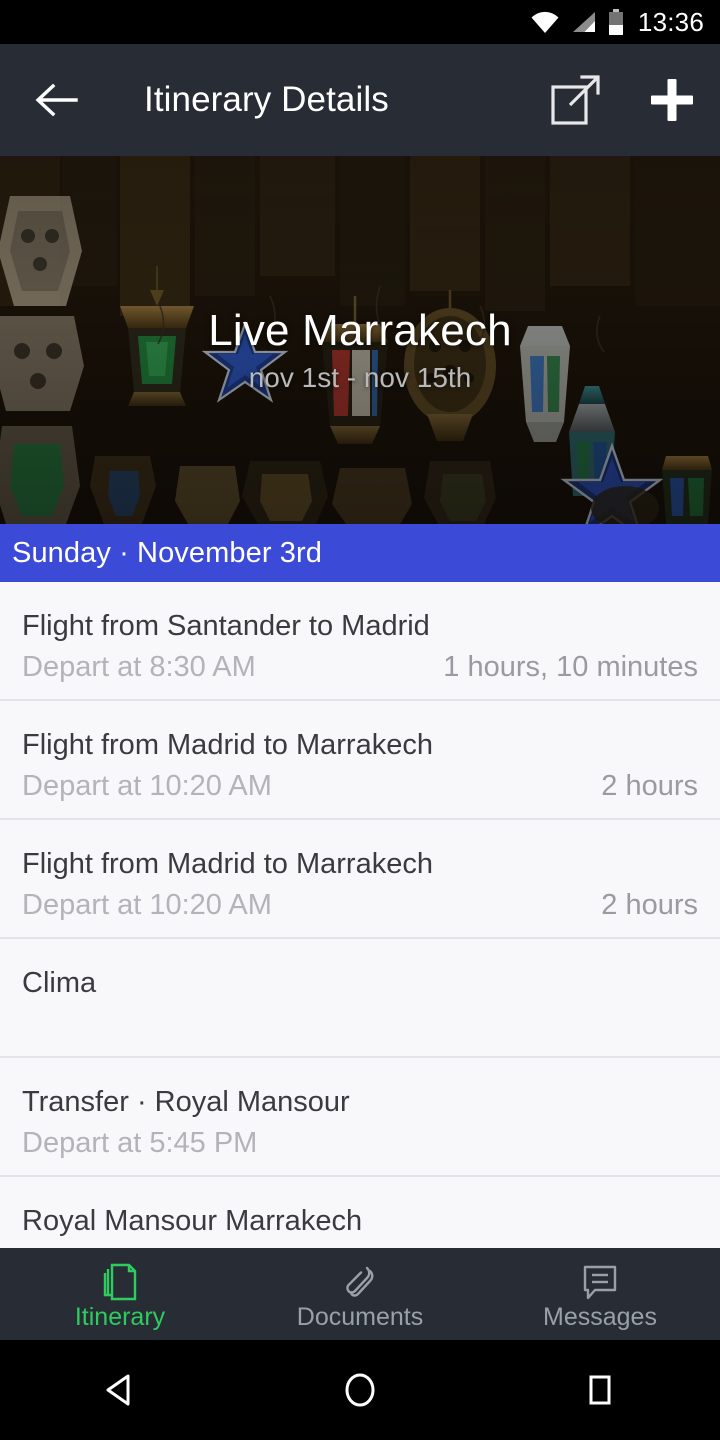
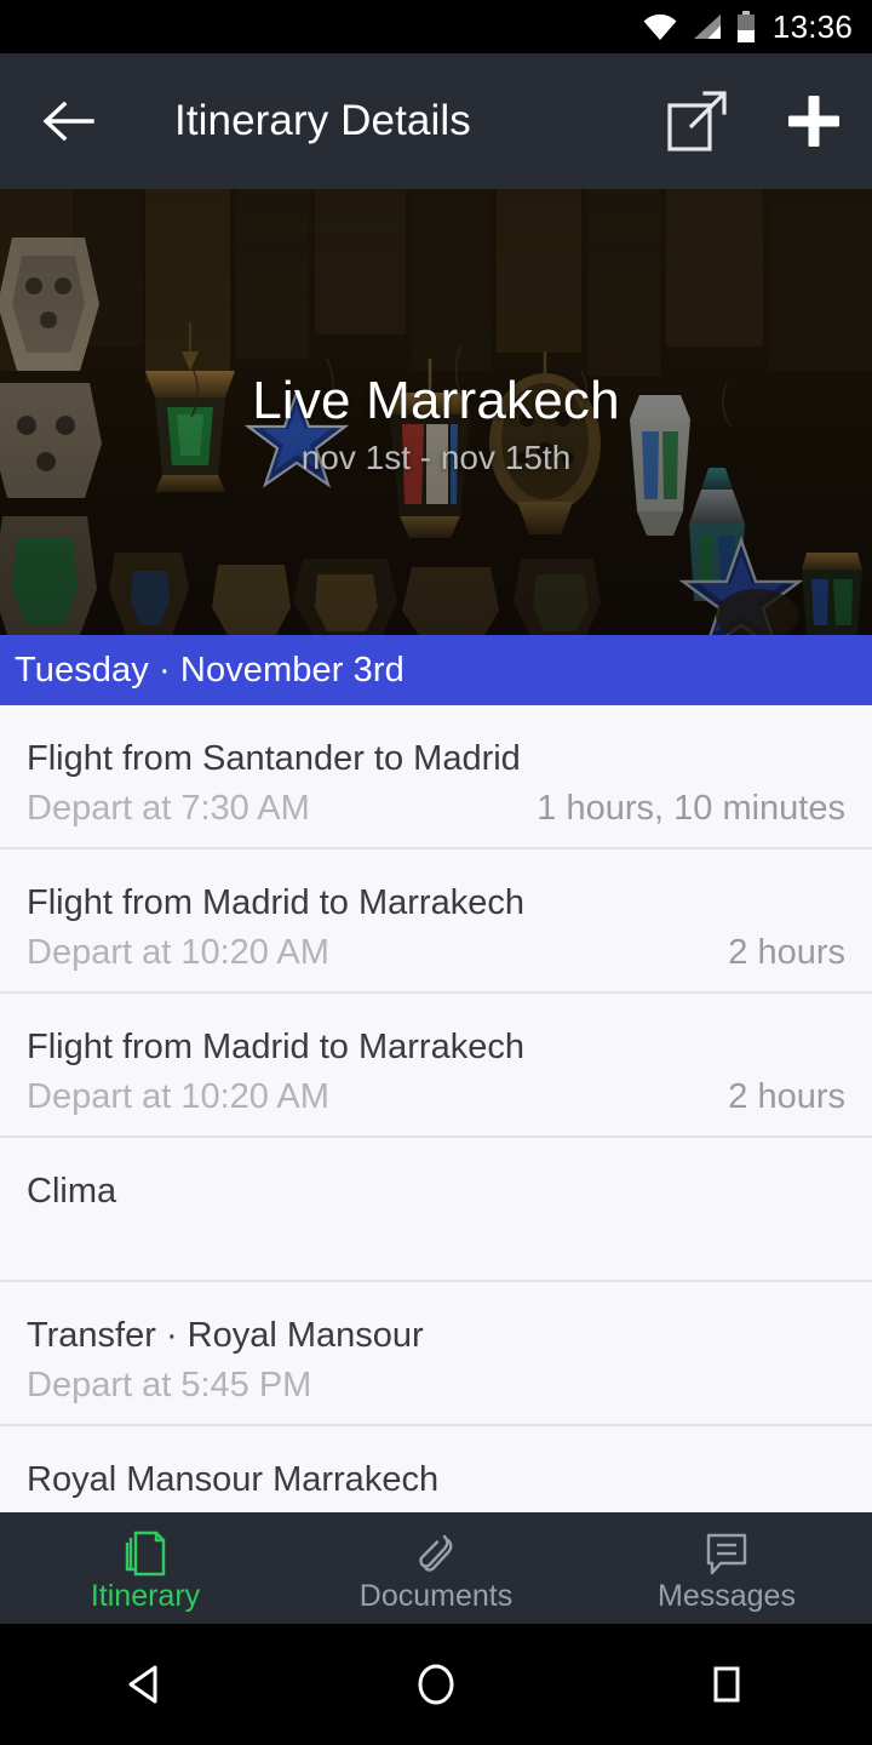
  13:36
  Itinerary Details
  Live Marrakech
  nov 1st - nov 15th
- Sunday · November 3rd
+ Tuesday · November 3rd
  Flight from Santander to Madrid
- Depart at 8:30 AM
+ Depart at 7:30 AM
  1 hours, 10 minutes
  Flight from Madrid to Marrakech
  Depart at 10:20 AM
  2 hours
  Flight from Madrid to Marrakech
  Depart at 10:20 AM
  2 hours
  Clima
  Transfer · Royal Mansour
  Depart at 5:45 PM
  Royal Mansour Marrakech
  Itinerary
  Documents
  Messages
